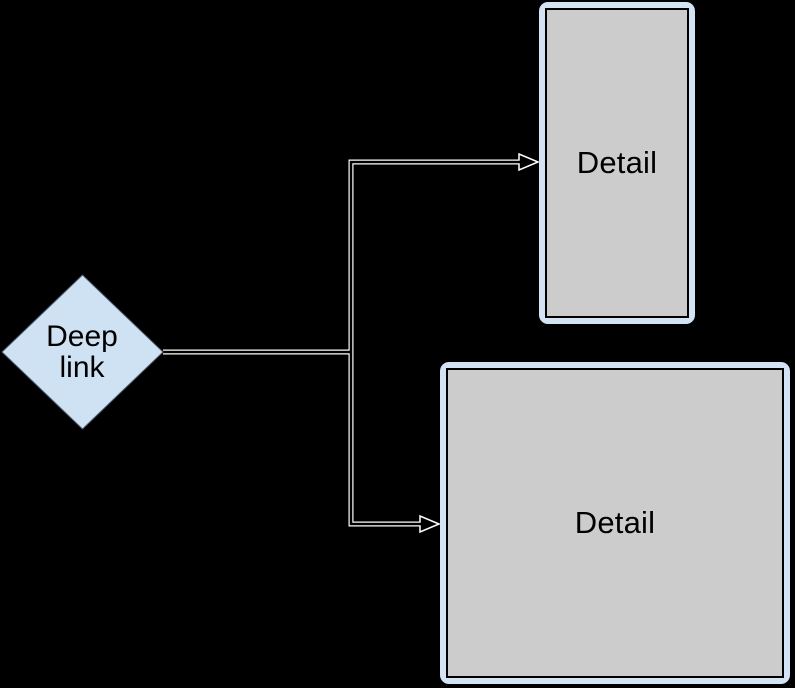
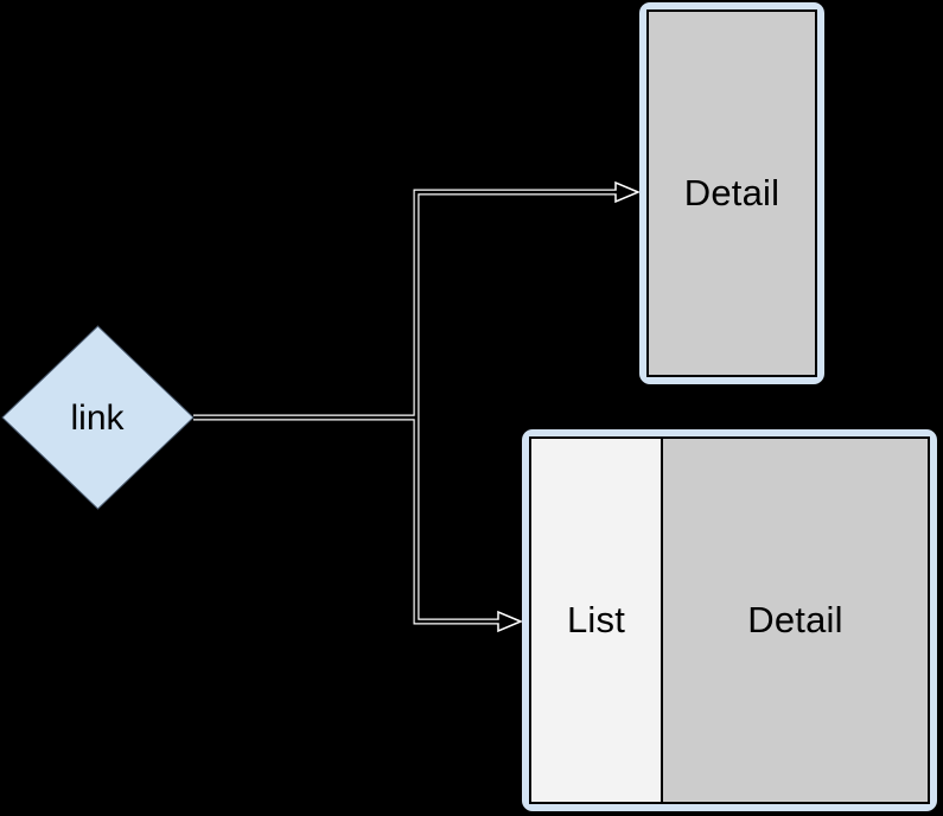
  Detail
+ List
  Detail
- Deep
  link
